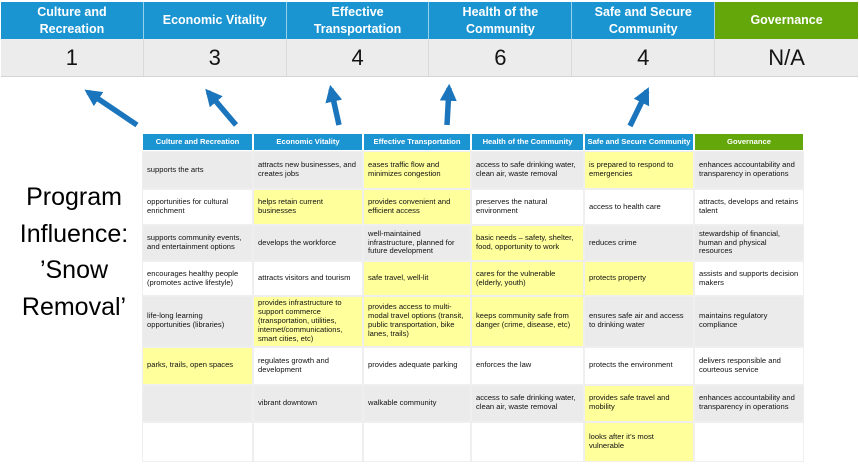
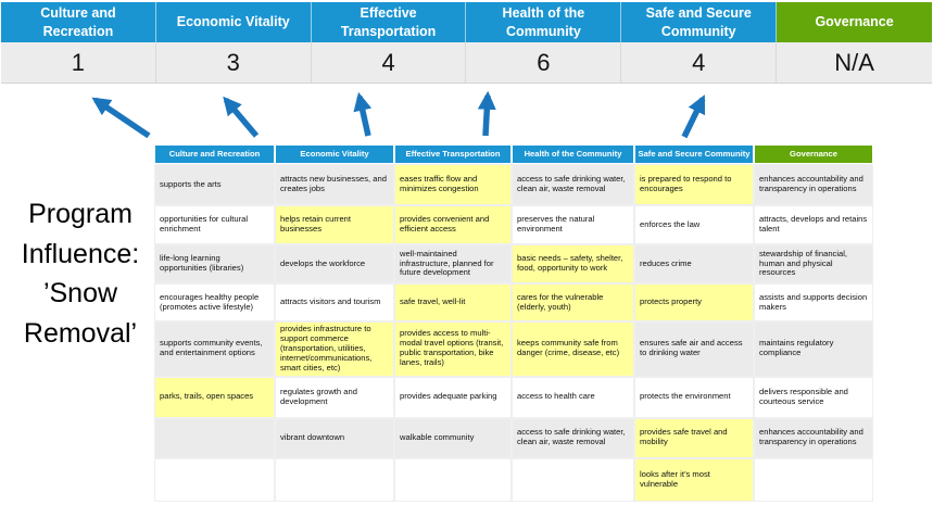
  Culture and Recreation
  Economic Vitality
  Effective Transportation
  Health of the Community
  Safe and Secure Community
  Governance
  1
  3
  4
  6
  4
  N/A
  Program
  Influence:
  ’Snow
  Removal’
  Culture and Recreation	Economic Vitality	Effective Transportation	Health of the Community	Safe and Secure Community	Governance
- supports the arts	attracts new businesses, and creates jobs	eases traffic flow and minimizes congestion	access to safe drinking water, clean air, waste removal	is prepared to respond to emergencies	enhances accountability and transparency in operations
+ supports the arts	attracts new businesses, and creates jobs	eases traffic flow and minimizes congestion	access to safe drinking water, clean air, waste removal	is prepared to respond to encourages	enhances accountability and transparency in operations
- opportunities for cultural enrichment	helps retain current businesses	provides convenient and efficient access	preserves the natural environment	access to health care	attracts, develops and retains talent
+ opportunities for cultural enrichment	helps retain current businesses	provides convenient and efficient access	preserves the natural environment	enforces the law	attracts, develops and retains talent
- supports community events, and entertainment options	develops the workforce	well-maintained infrastructure, planned for future development	basic needs – safety, shelter, food, opportunity to work	reduces crime	stewardship of financial, human and physical resources
+ life-long learning opportunities (libraries)	develops the workforce	well-maintained infrastructure, planned for future development	basic needs – safety, shelter, food, opportunity to work	reduces crime	stewardship of financial, human and physical resources
  encourages healthy people (promotes active lifestyle)	attracts visitors and tourism	safe travel, well-lit	cares for the vulnerable (elderly, youth)	protects property	assists and supports decision makers
- life-long learning opportunities (libraries)	provides infrastructure to support commerce (transportation, utilities, internet/communications, smart cities, etc)	provides access to multi-modal travel options (transit, public transportation, bike lanes, trails)	keeps community safe from danger (crime, disease, etc)	ensures safe air and access to drinking water	maintains regulatory compliance
+ supports community events, and entertainment options	provides infrastructure to support commerce (transportation, utilities, internet/communications, smart cities, etc)	provides access to multi-modal travel options (transit, public transportation, bike lanes, trails)	keeps community safe from danger (crime, disease, etc)	ensures safe air and access to drinking water	maintains regulatory compliance
- parks, trails, open spaces	regulates growth and development	provides adequate parking	enforces the law	protects the environment	delivers responsible and courteous service
+ parks, trails, open spaces	regulates growth and development	provides adequate parking	access to health care	protects the environment	delivers responsible and courteous service
  	vibrant downtown	walkable community	access to safe drinking water, clean air, waste removal	provides safe travel and mobility	enhances accountability and transparency in operations
  				looks after it’s most vulnerable
